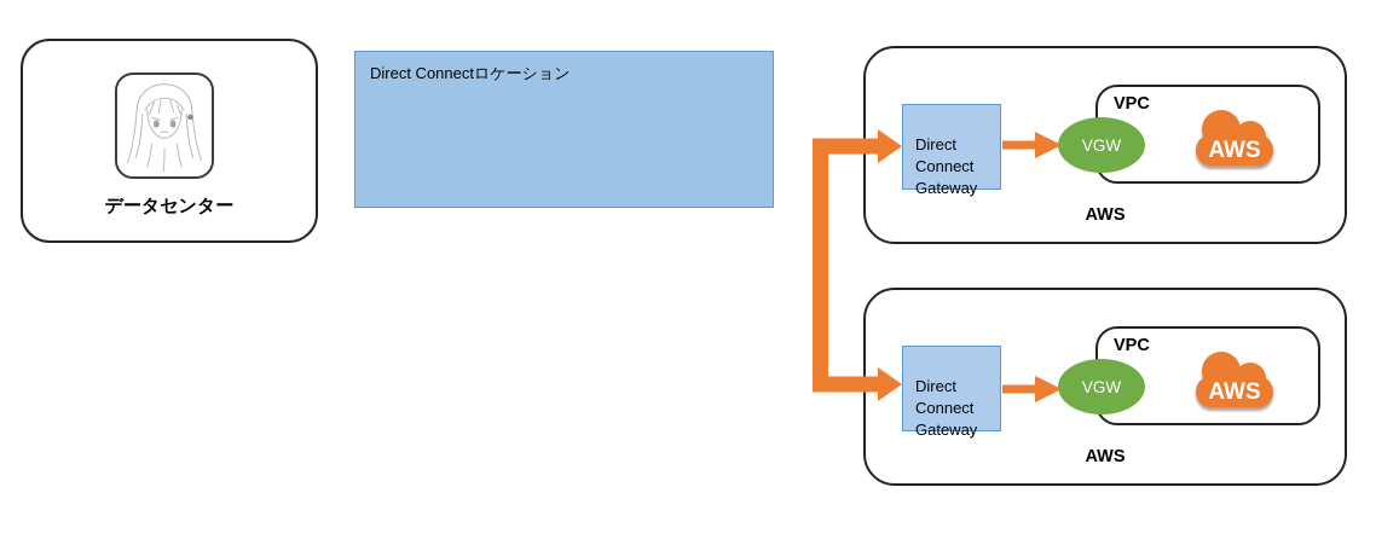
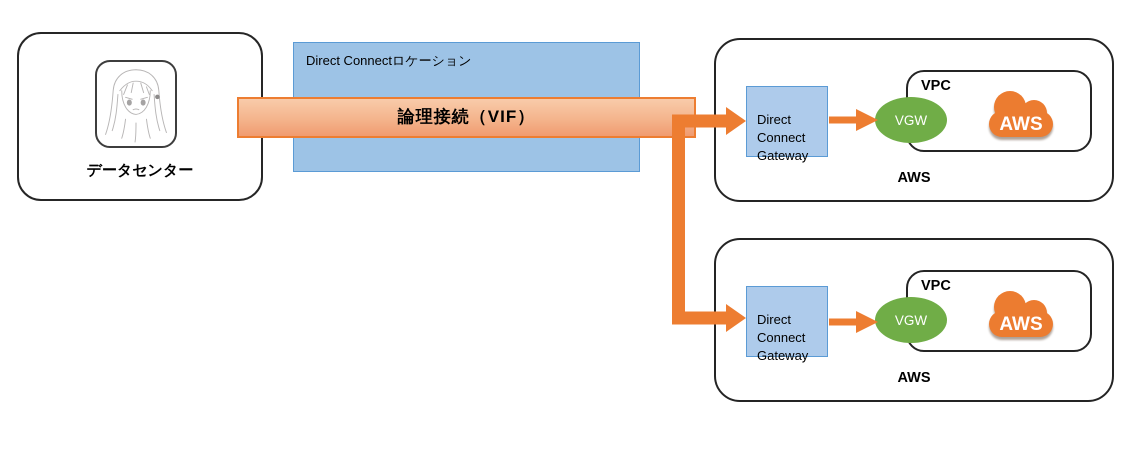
  データセンター
  Direct Connectロケーション
+ 論理接続（VIF）
  Direct
  Connect
  Gateway
  VPC
  VGW
  AWS
  AWS
  Direct
  Connect
  Gateway
  VPC
  VGW
  AWS
  AWS
